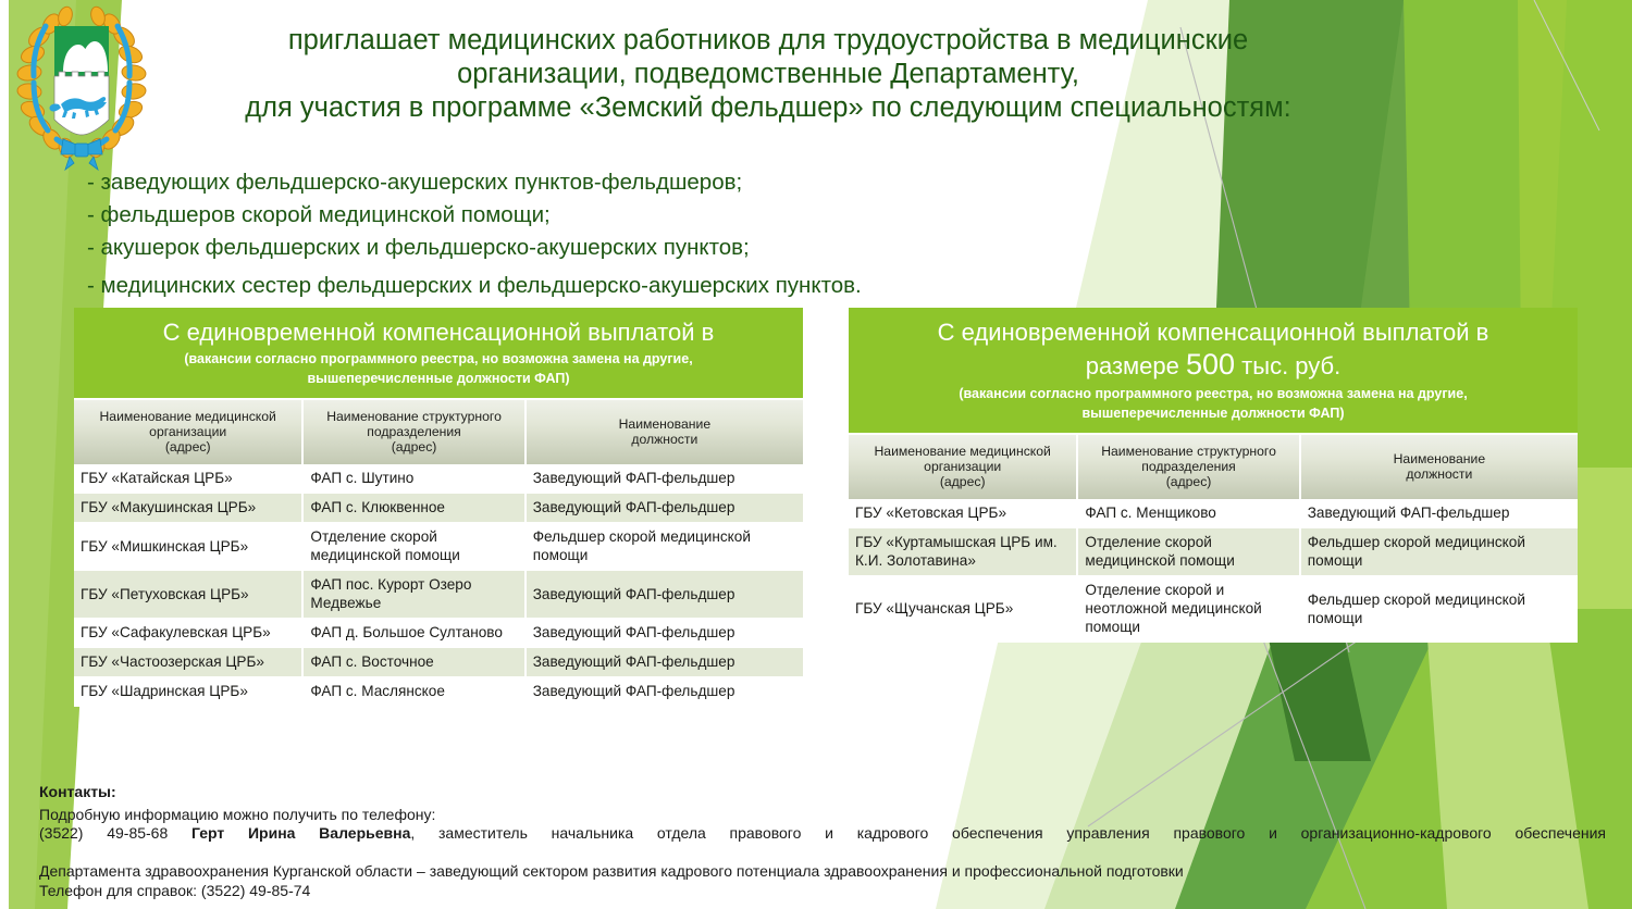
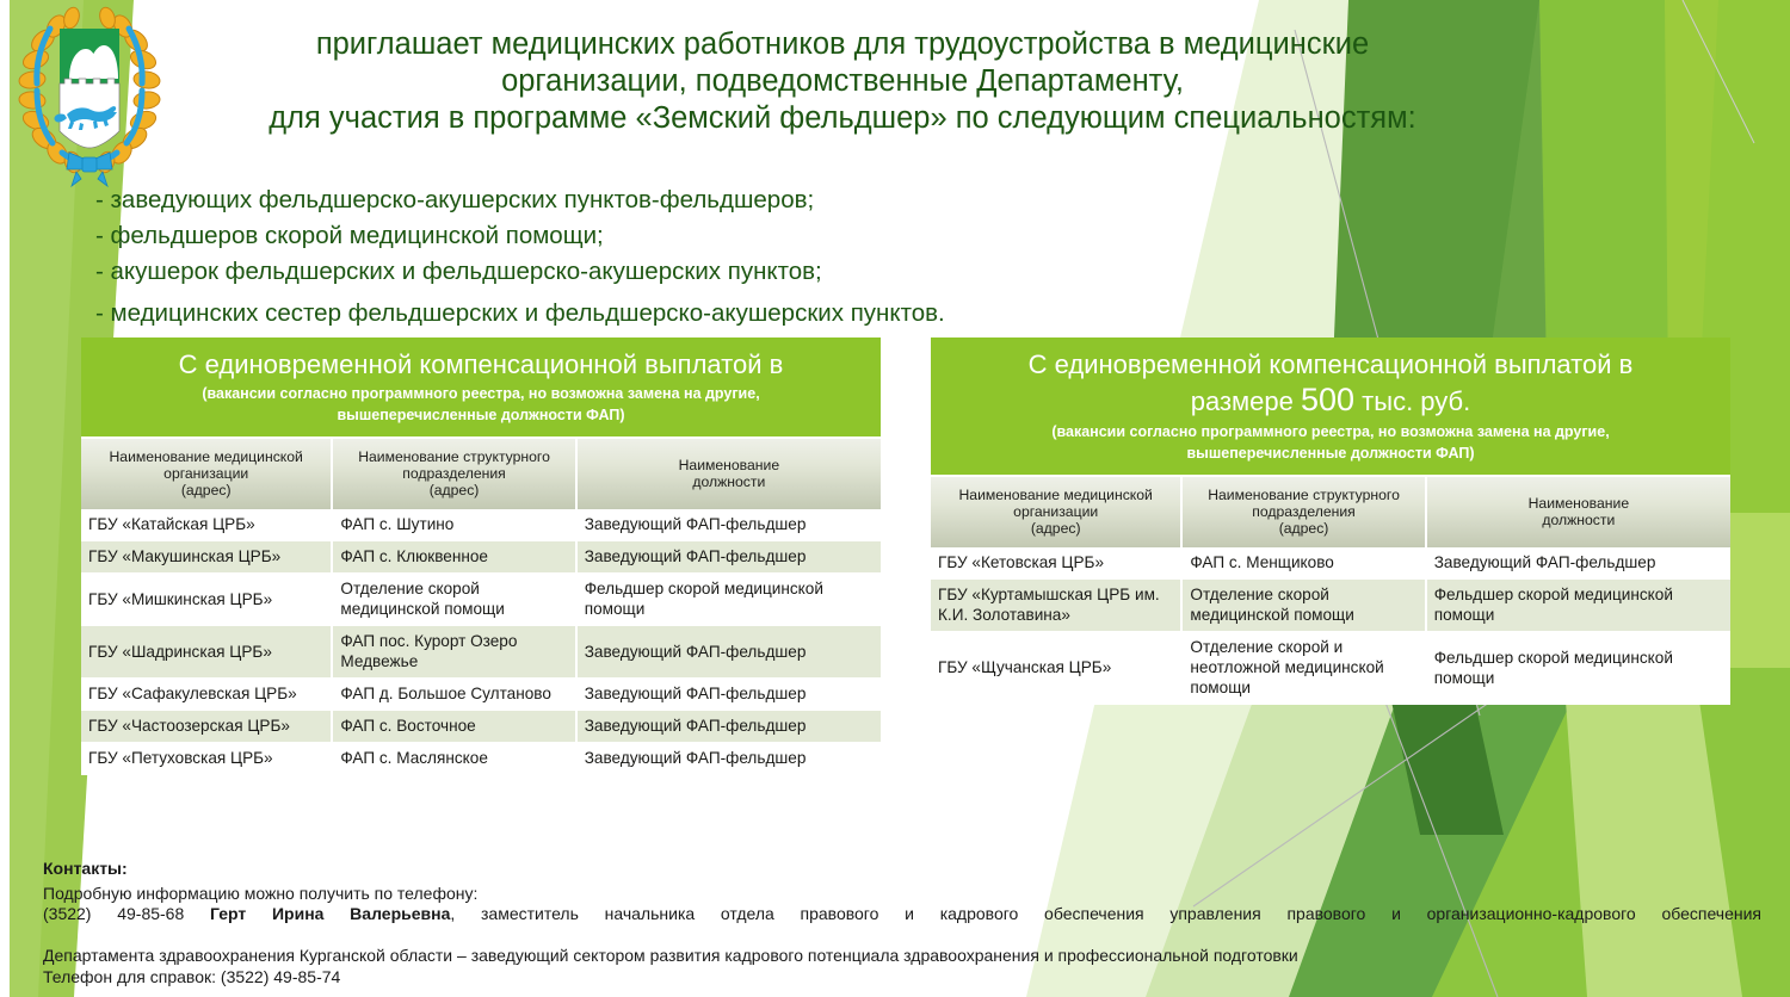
  приглашает медицинских работников для трудоустройства в медицинские
  организации, подведомственные Департаменту,
  для участия в программе «Земский фельдшер» по следующим специальностям:
  - заведующих фельдшерско-акушерских пунктов-фельдшеров;
  - фельдшеров скорой медицинской помощи;
  - акушерок фельдшерских и фельдшерско-акушерских пунктов;
  - медицинских сестер фельдшерских и фельдшерско-акушерских пунктов.
  С единовременной компенсационной выплатой в
  (вакансии согласно программного реестра, но возможна замена на другие,
  вышеперечисленные должности ФАП)
  Наименование медицинской организации (адрес)	Наименование структурного подразделения (адрес)	Наименование должности
  ГБУ «Катайская ЦРБ»	ФАП с. Шутино	Заведующий ФАП-фельдшер
  ГБУ «Макушинская ЦРБ»	ФАП с. Клюквенное	Заведующий ФАП-фельдшер
  ГБУ «Мишкинская ЦРБ»	Отделение скорой медицинской помощи	Фельдшер скорой медицинской помощи
- ГБУ «Петуховская ЦРБ»	ФАП пос. Курорт Озеро Медвежье	Заведующий ФАП-фельдшер
+ ГБУ «Шадринская ЦРБ»	ФАП пос. Курорт Озеро Медвежье	Заведующий ФАП-фельдшер
  ГБУ «Сафакулевская ЦРБ»	ФАП д. Большое Султаново	Заведующий ФАП-фельдшер
  ГБУ «Частоозерская ЦРБ»	ФАП с. Восточное	Заведующий ФАП-фельдшер
- ГБУ «Шадринская ЦРБ»	ФАП с. Маслянское	Заведующий ФАП-фельдшер
+ ГБУ «Петуховская ЦРБ»	ФАП с. Маслянское	Заведующий ФАП-фельдшер
  С единовременной компенсационной выплатой в
  размере 500 тыс. руб.
  (вакансии согласно программного реестра, но возможна замена на другие,
  вышеперечисленные должности ФАП)
  Наименование медицинской организации (адрес)	Наименование структурного подразделения (адрес)	Наименование должности
  ГБУ «Кетовская ЦРБ»	ФАП с. Менщиково	Заведующий ФАП-фельдшер
  ГБУ «Куртамышская ЦРБ им. К.И. Золотавина»	Отделение скорой медицинской помощи	Фельдшер скорой медицинской помощи
  ГБУ «Щучанская ЦРБ»	Отделение скорой и неотложной медицинской помощи	Фельдшер скорой медицинской помощи
  Контакты:
  Подробную информацию можно получить по телефону:
  (3522) 49-85-68 Герт Ирина Валерьевна, заместитель начальника отдела правового и кадрового обеспечения управления правового и организационно-кадрового обеспечения
  Департамента здравоохранения Курганской области – заведующий сектором развития кадрового потенциала здравоохранения и профессиональной подготовки
  Телефон для справок: (3522) 49-85-74
